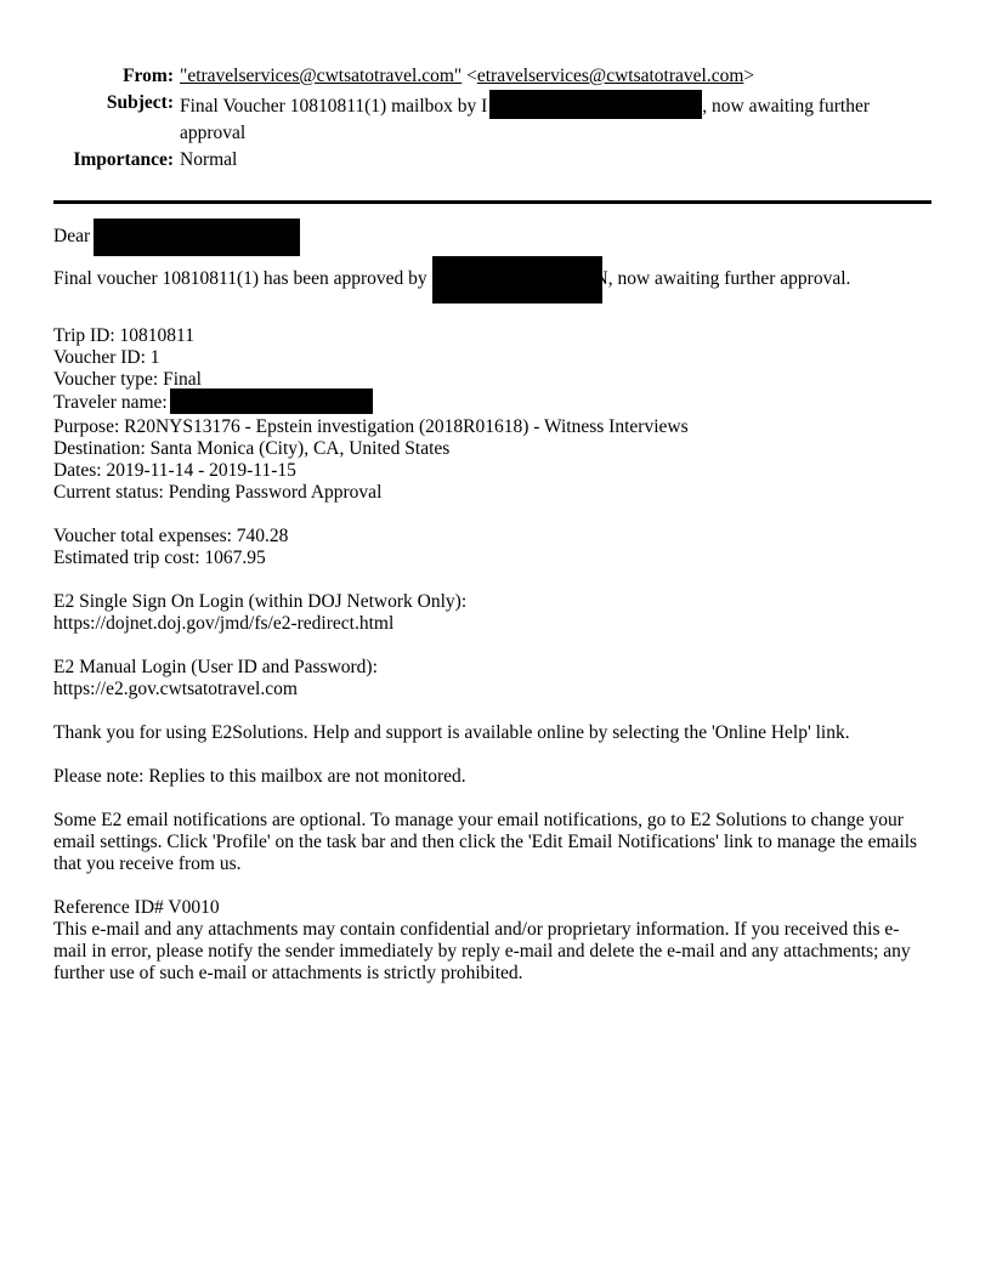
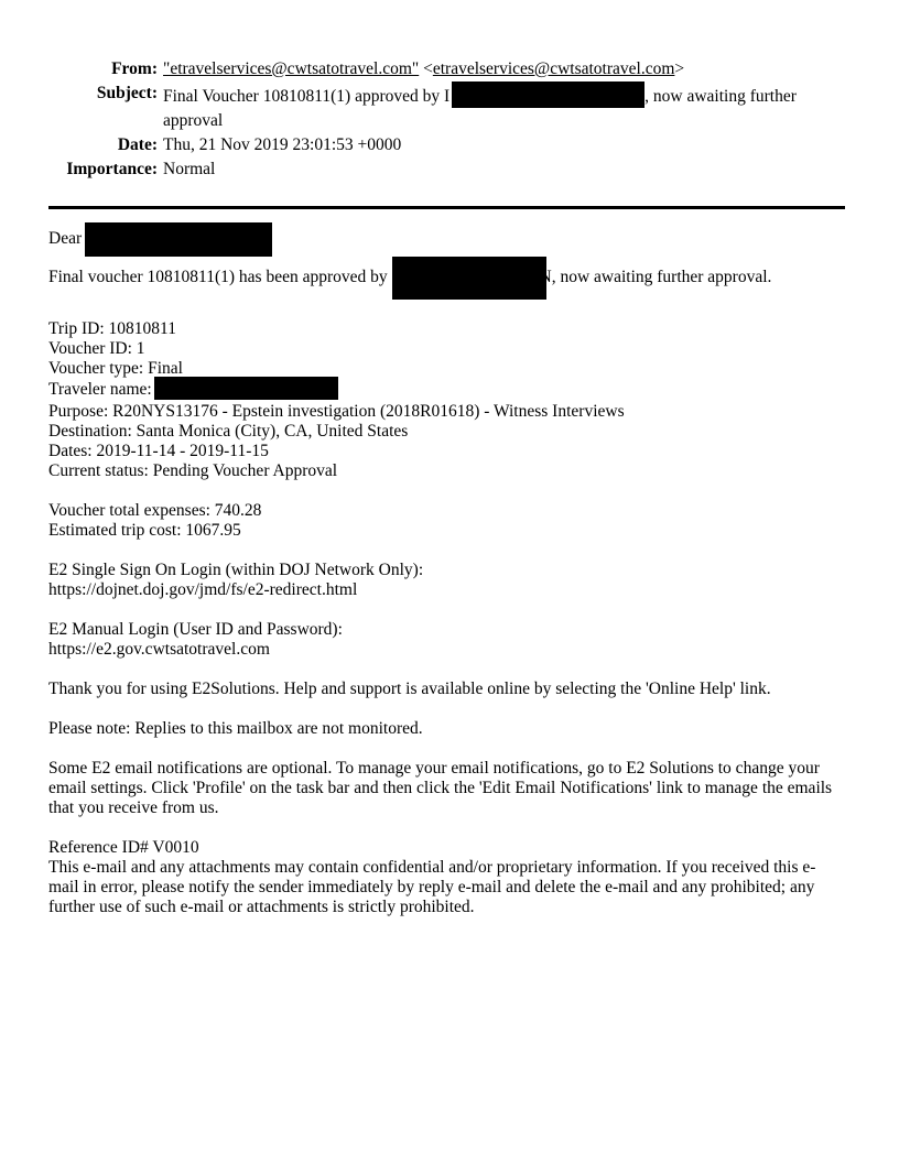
  From:
  "etravelservices@cwtsatotravel.com" <etravelservices@cwtsatotravel.com>
  Subject:
- Final Voucher 10810811(1) mailbox by I , now awaiting further approval
+ Final Voucher 10810811(1) approved by I , now awaiting further approval
+ Date:
+ Thu, 21 Nov 2019 23:01:53 +0000
  Importance:
  Normal
  Dear
  Final voucher 10810811(1) has been approved by , now awaiting further approval.
  Trip ID: 10810811
  Voucher ID: 1
  Voucher type: Final
  Traveler name:
  Purpose: R20NYS13176 - Epstein investigation (2018R01618) - Witness Interviews
  Destination: Santa Monica (City), CA, United States
  Dates: 2019-11-14 - 2019-11-15
- Current status: Pending Password Approval
+ Current status: Pending Voucher Approval
  Voucher total expenses: 740.28
  Estimated trip cost: 1067.95
  E2 Single Sign On Login (within DOJ Network Only):
  https://dojnet.doj.gov/jmd/fs/e2-redirect.html
  E2 Manual Login (User ID and Password):
  https://e2.gov.cwtsatotravel.com
  Thank you for using E2Solutions. Help and support is available online by selecting the 'Online Help' link.
  Please note: Replies to this mailbox are not monitored.
  Some E2 email notifications are optional. To manage your email notifications, go to E2 Solutions to change your email settings. Click 'Profile' on the task bar and then click the 'Edit Email Notifications' link to manage the emails that you receive from us.
  Reference ID# V0010
- This e-mail and any attachments may contain confidential and/or proprietary information. If you received this e-mail in error, please notify the sender immediately by reply e-mail and delete the e-mail and any attachments; any further use of such e-mail or attachments is strictly prohibited.
+ This e-mail and any attachments may contain confidential and/or proprietary information. If you received this e-mail in error, please notify the sender immediately by reply e-mail and delete the e-mail and any prohibited; any further use of such e-mail or attachments is strictly prohibited.
